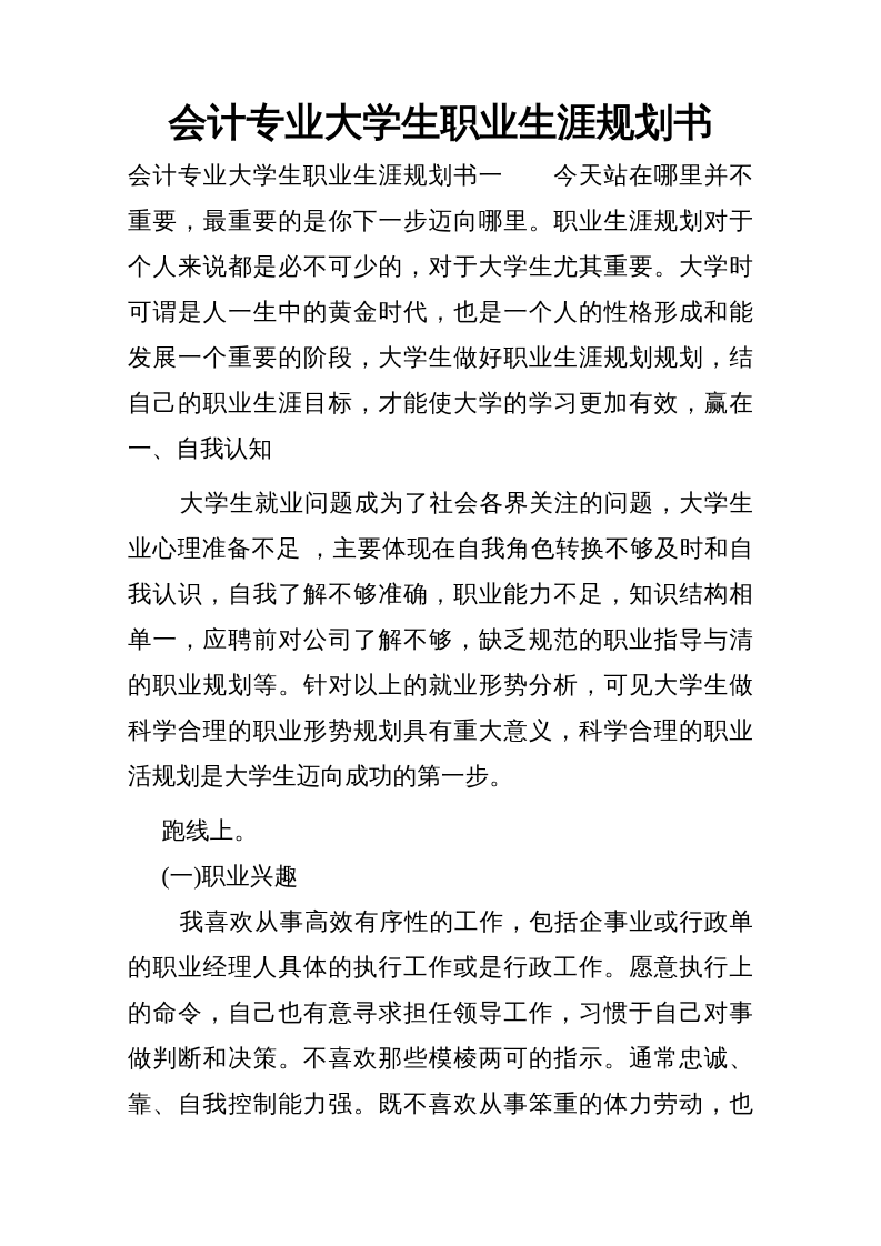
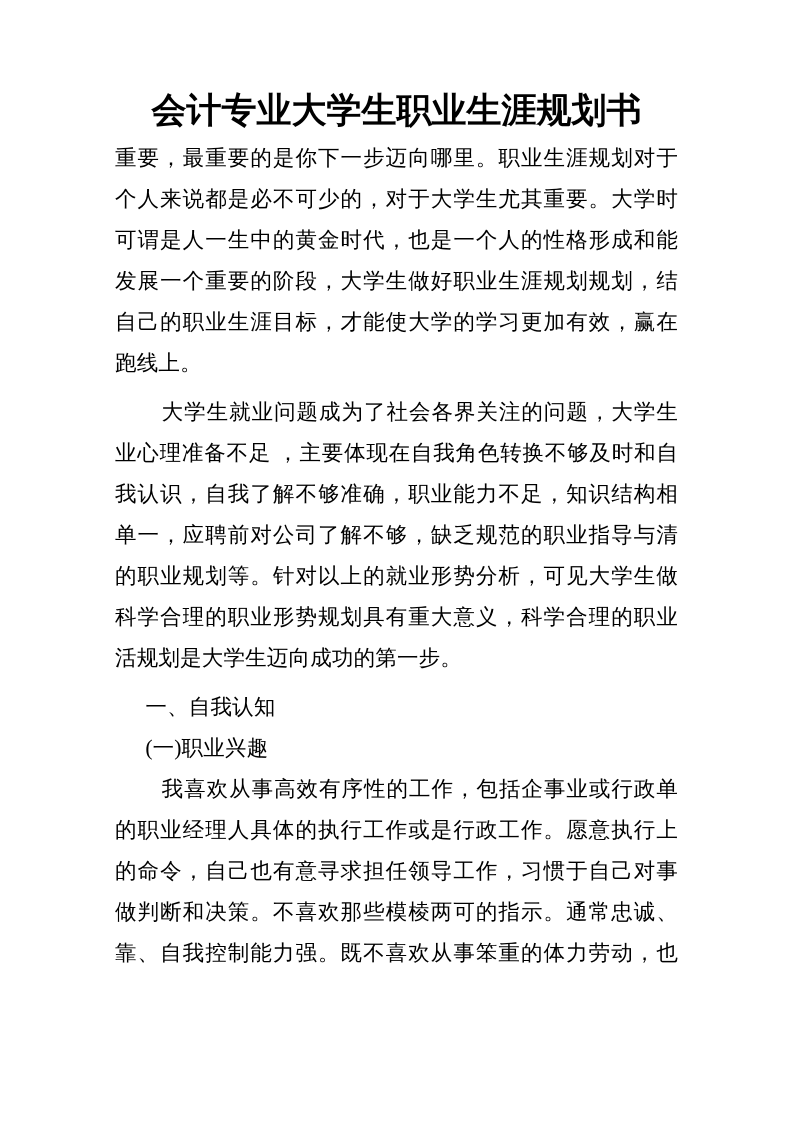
  会计专业大学生职业生涯规划书
- 会计专业大学生职业生涯规划书一 今天站在哪里并不
  重要，最重要的是你下一步迈向哪里。职业生涯规划对于
  个人来说都是必不可少的，对于大学生尤其重要。大学时
  可谓是人一生中的黄金时代，也是一个人的性格形成和能
  发展一个重要的阶段，大学生做好职业生涯规划规划，结
  自己的职业生涯目标，才能使大学的学习更加有效，赢在
- 一、自我认知
+ 跑线上。
  大学生就业问题成为了社会各界关注的问题，大学生
  业心理准备不足 ，主要体现在自我角色转换不够及时和自
  我认识，自我了解不够准确，职业能力不足，知识结构相
  单一，应聘前对公司了解不够，缺乏规范的职业指导与清
  的职业规划等。针对以上的就业形势分析，可见大学生做
  科学合理的职业形势规划具有重大意义，科学合理的职业
  活规划是大学生迈向成功的第一步。
- 跑线上。
+ 一、自我认知
  (一)职业兴趣
  我喜欢从事高效有序性的工作，包括企事业或行政单
  的职业经理人具体的执行工作或是行政工作。愿意执行上
  的命令，自己也有意寻求担任领导工作，习惯于自己对事
  做判断和决策。不喜欢那些模棱两可的指示。通常忠诚、
  靠、自我控制能力强。既不喜欢从事笨重的体力劳动，也
